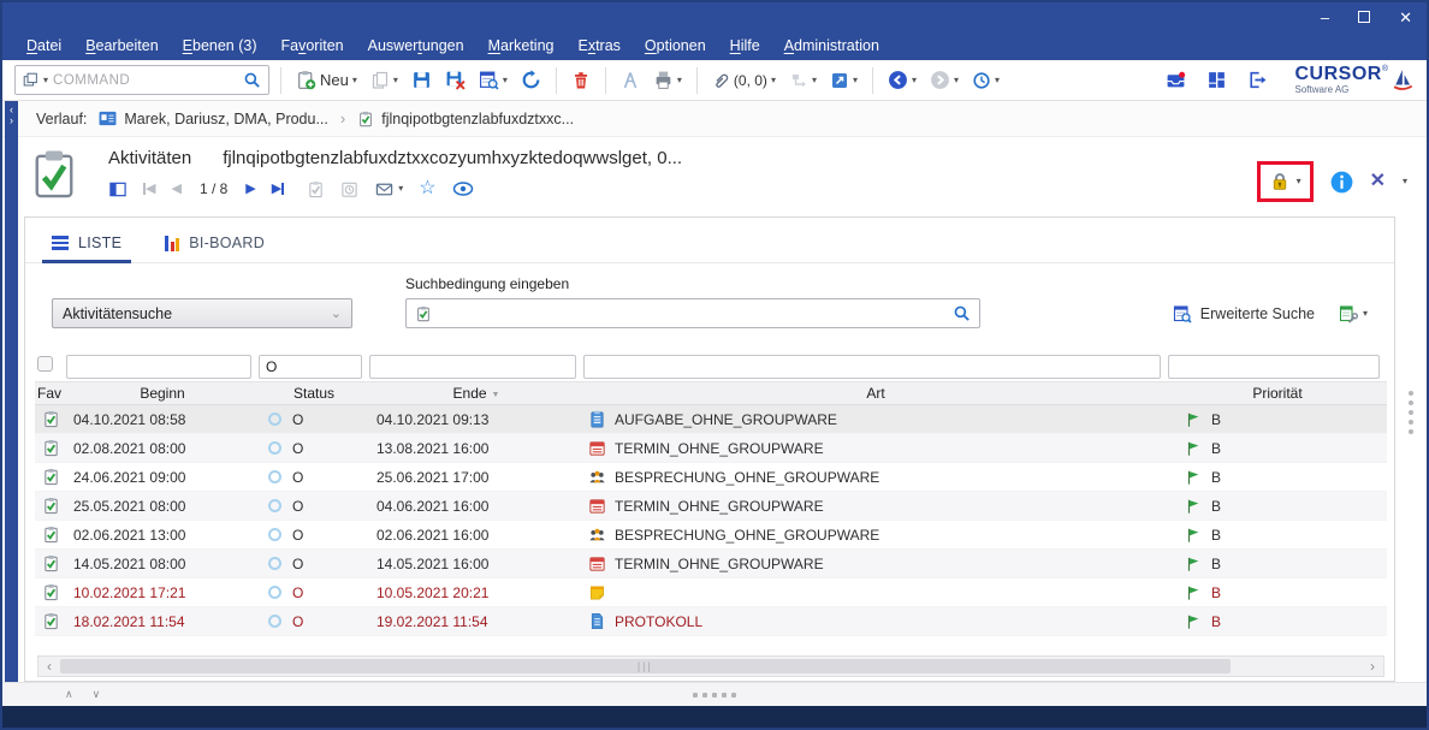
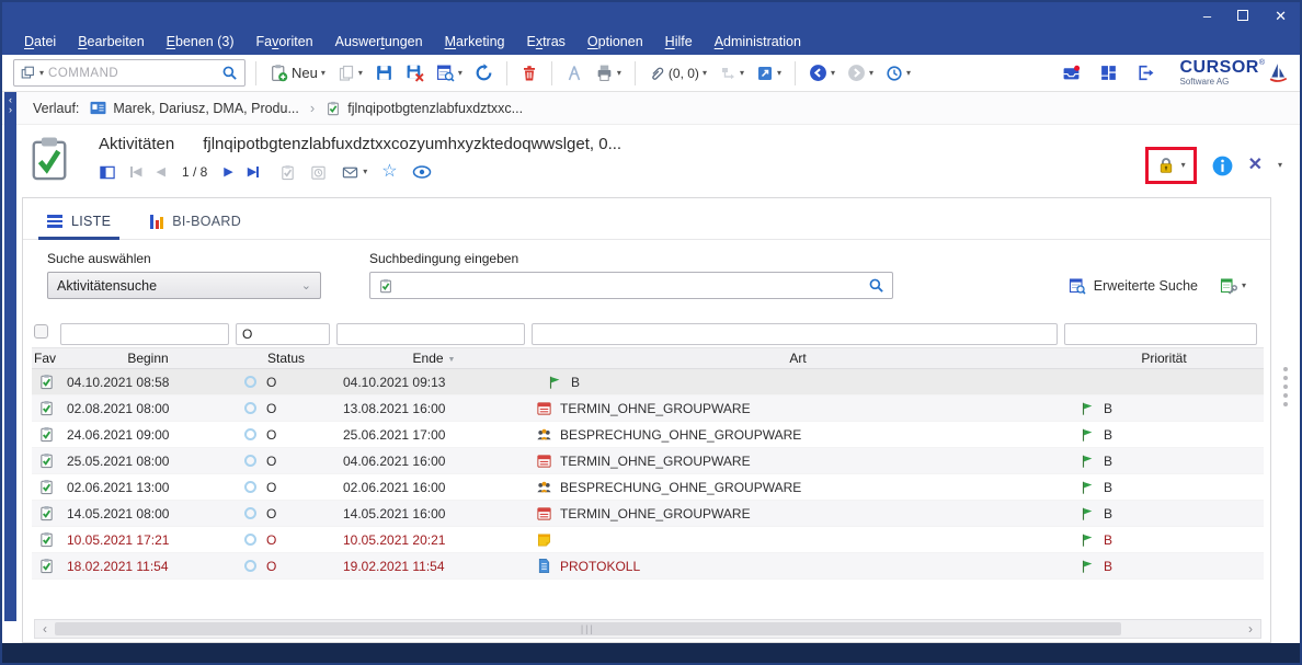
  –
  ✕
  Datei
  Bearbeiten
  Ebenen (3)
  Favoriten
  Auswertungen
  Marketing
  Extras
  Optionen
  Hilfe
  Administration
  ▾
  COMMAND
  Neu
  ▾
  ▾
  ▾
  ▾
  (0, 0)
  ▾
  ▾
  ▾
  ▾
  ▾
  ▾
  CURSOR
  Software AG
  ‹
  ›
  Verlauf:
  Marek, Dariusz, DMA, Produ...
  ›
  fjlnqipotbgtenzlabfuxdztxxc...
  Aktivitäten
  fjlnqipotbgtenzlabfuxdztxxcozyumhxyzktedoqwwslget, 0...
  ◀
  ◀
  1 / 8
  ▶
  ▶
  ▾
  ☆
  ▾
  ✕
  ▾
  LISTE
  BI-BOARD
+ Suche auswählen
  Aktivitätensuche
  ⌄
  Suchbedingung eingeben
  Erweiterte Suche
  ▾
  O
  Fav
  Beginn
  Status
  Ende
  Art
  Priorität
  04.10.2021 08:58
  O
  04.10.2021 09:13
- AUFGABE_OHNE_GROUPWARE
  B
  02.08.2021 08:00
  O
  13.08.2021 16:00
  TERMIN_OHNE_GROUPWARE
  B
  24.06.2021 09:00
  O
  25.06.2021 17:00
  BESPRECHUNG_OHNE_GROUPWARE
  B
  25.05.2021 08:00
  O
  04.06.2021 16:00
  TERMIN_OHNE_GROUPWARE
  B
  02.06.2021 13:00
  O
  02.06.2021 16:00
  BESPRECHUNG_OHNE_GROUPWARE
  B
  14.05.2021 08:00
  O
  14.05.2021 16:00
  TERMIN_OHNE_GROUPWARE
  B
- 10.02.2021 17:21
+ 10.05.2021 17:21
  O
  10.05.2021 20:21
  B
  18.02.2021 11:54
  O
  19.02.2021 11:54
  PROTOKOLL
  B
  ‹
  |||
  ›
- ∧
- ∨
